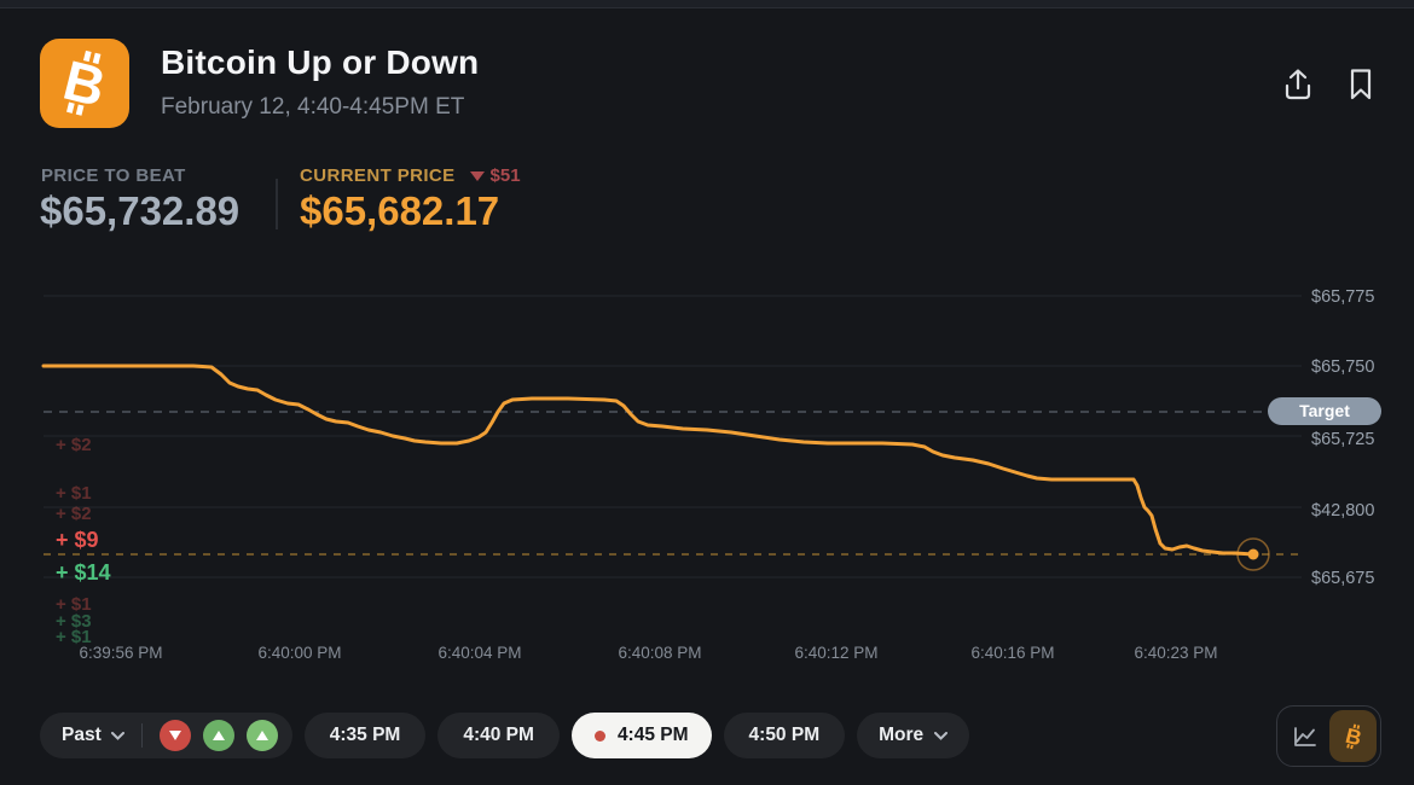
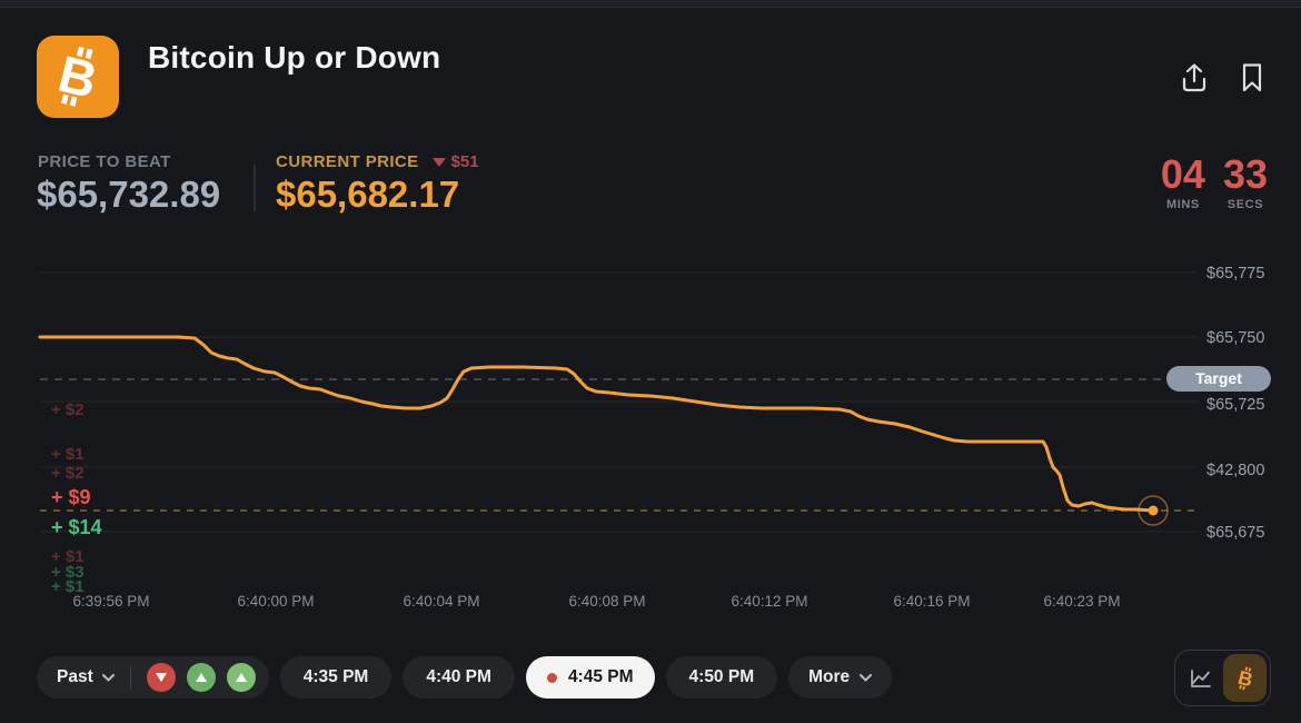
  Bitcoin Up or Down
- February 12, 4:40-4:45PM ET
  PRICE TO BEAT
  $65,732.89
  CURRENT PRICE
  $51
  $65,682.17
+ 04
+ MINS
+ 33
+ SECS
  $65,775
  $65,750
  $65,725
  $42,800
  $65,675
  Target
  + $2
  + $1
  + $2
  + $9
  + $14
  + $1
  + $3
  + $1
  6:39:56 PM
  6:40:00 PM
  6:40:04 PM
  6:40:08 PM
  6:40:12 PM
  6:40:16 PM
  6:40:23 PM
  Past
  4:35 PM
  4:40 PM
  4:45 PM
  4:50 PM
  More
